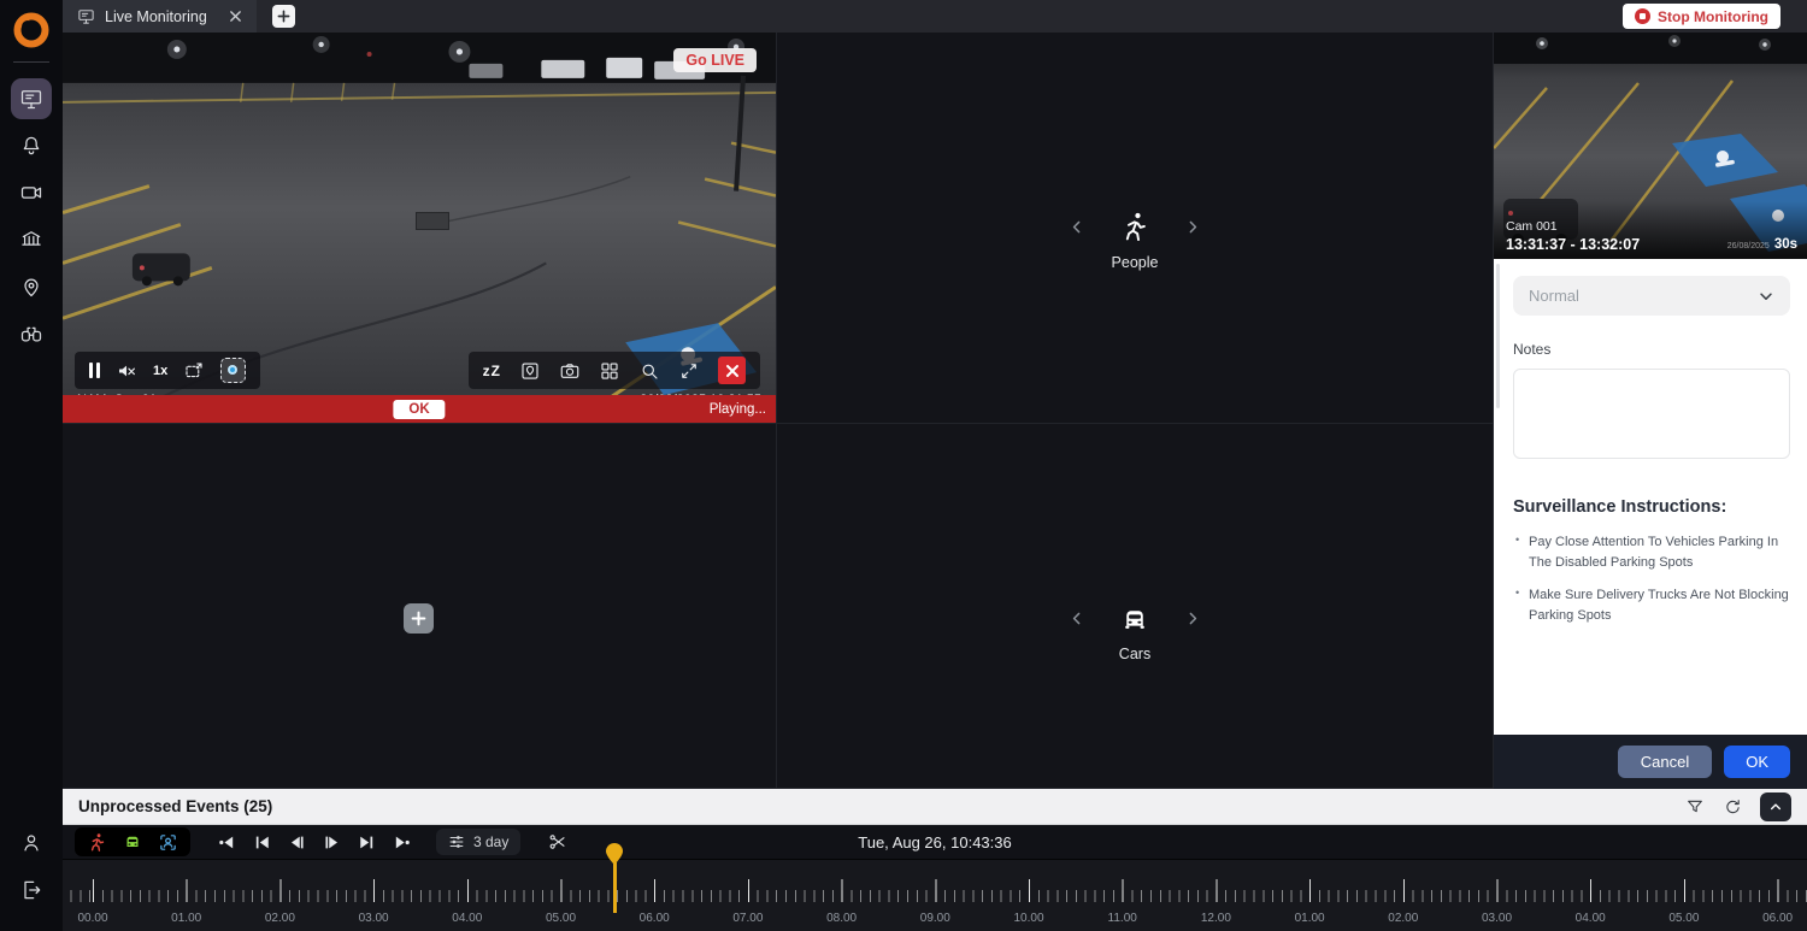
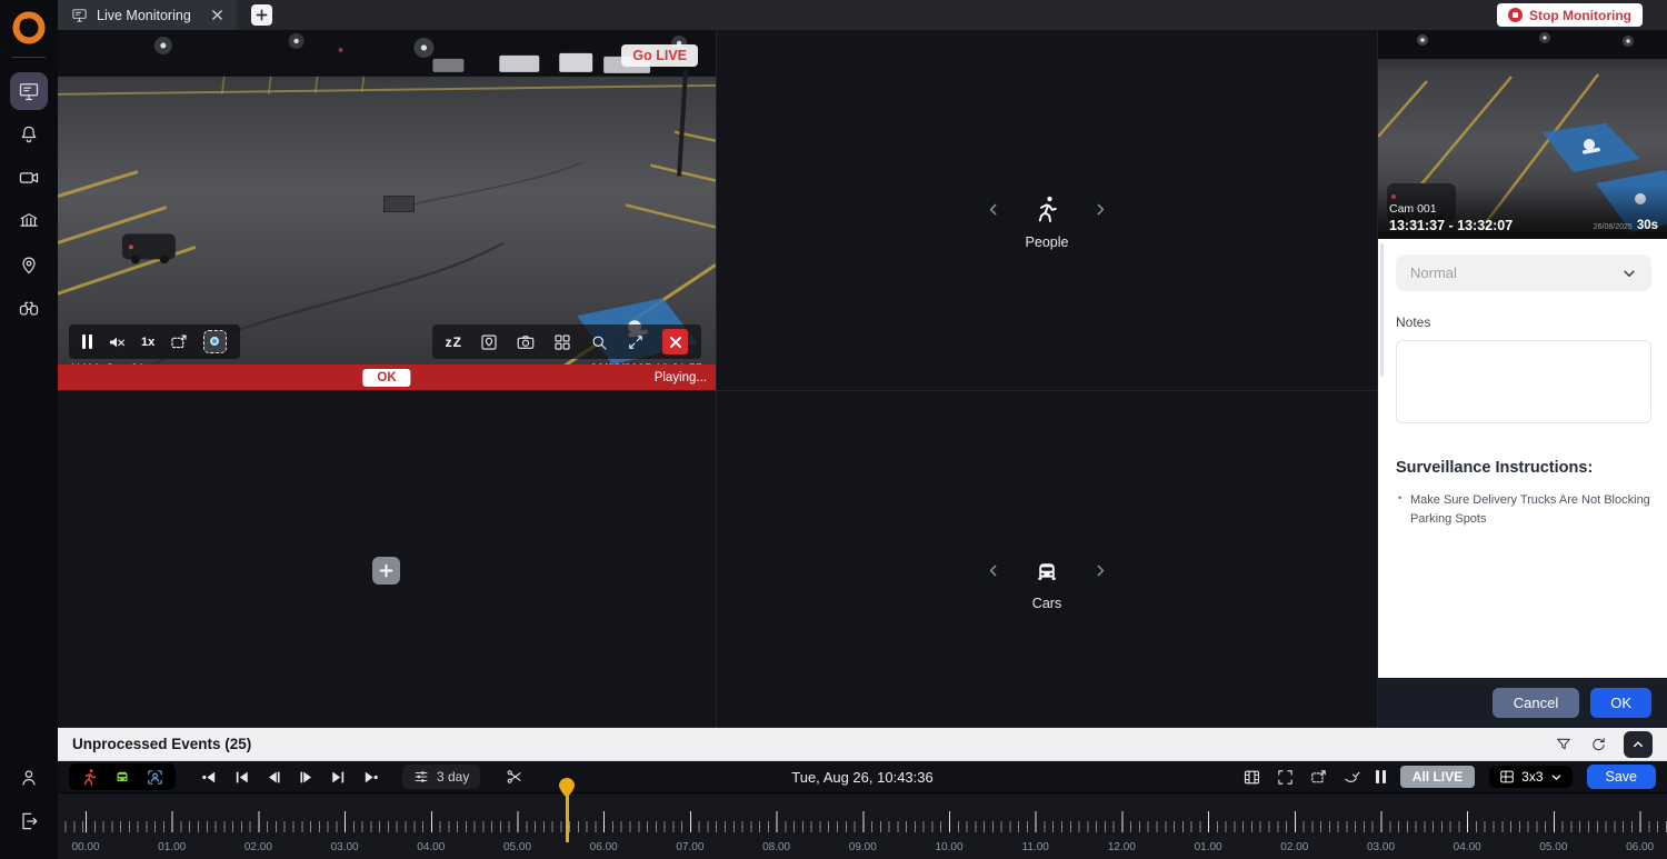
  Live Monitoring
  Stop Monitoring
  Go LIVE
  1x
  zZ
  OK
  Playing...
  People
  Cars
  Cam 001
  13:31:37 - 13:32:07
  30s
  Normal
  Notes
  Surveillance Instructions:
- Pay Close Attention To Vehicles Parking In The Disabled Parking Spots
  Make Sure Delivery Trucks Are Not Blocking Parking Spots
  Cancel
  OK
  Unprocessed Events (25)
  3 day
  Tue, Aug 26, 10:43:36
+ All LIVE
+ 3x3
+ Save
  00.00
  01.00
  02.00
  03.00
  04.00
  05.00
  06.00
  07.00
  08.00
  09.00
  10.00
  11.00
  12.00
  01.00
  02.00
  03.00
  04.00
  05.00
  06.00
